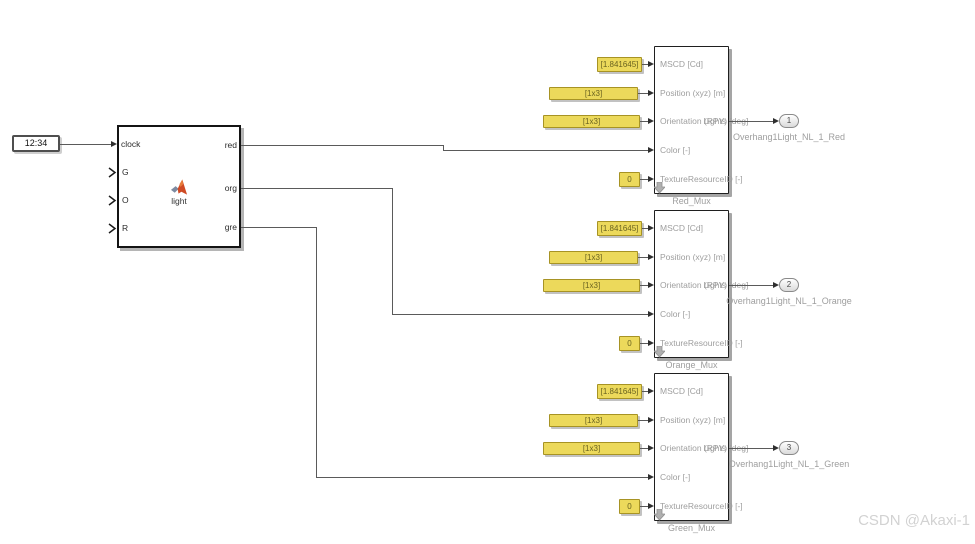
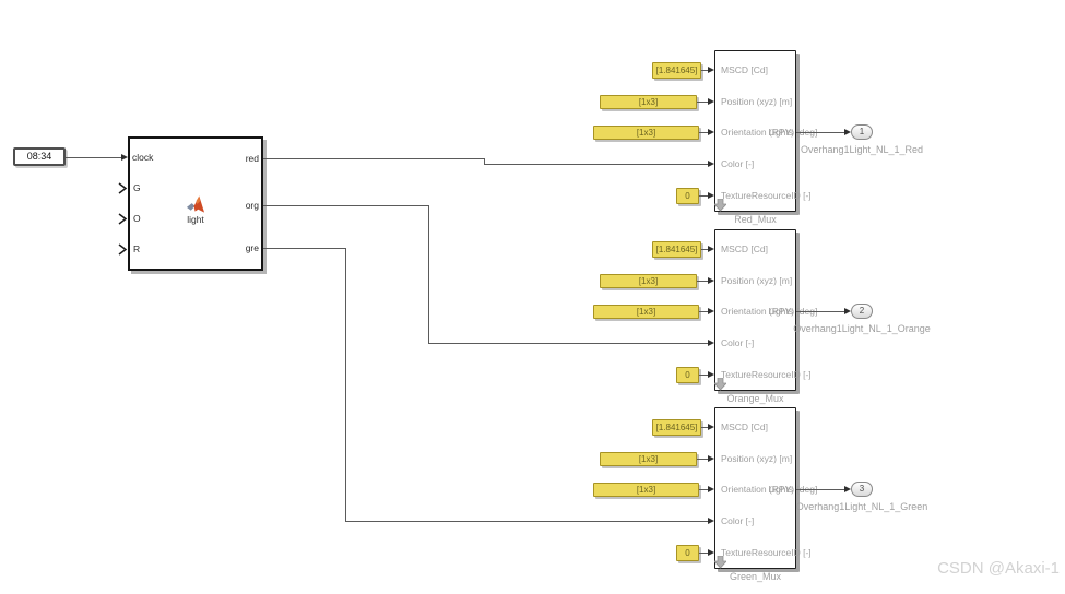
- 12:34
+ 08:34
  clock
  G
  O
  R
  red
  org
  gre
  light
  MSCD [Cd]
  Position (xyz) [m]
  Orientation (RPY)
  Color [-]
  TextureResourceID [-]
  Lights
  [1.841645]
  [1x3]
  [1x3]
  0
  1
  Overhang1Light_NL_1_Red
  Red_Mux
  MSCD [Cd]
  Position (xyz) [m]
  Orientation (RPY)
  Color [-]
  TextureResourceID [-]
  Lights
  [1.841645]
  [1x3]
  [1x3]
  0
  2
  Overhang1Light_NL_1_Orange
  Orange_Mux
  MSCD [Cd]
  Position (xyz) [m]
  Orientation (RPY)
  Color [-]
  TextureResourceID [-]
  Lights
  [1.841645]
  [1x3]
  [1x3]
  0
  3
  Overhang1Light_NL_1_Green
  Green_Mux
  CSDN @Akaxi-1
